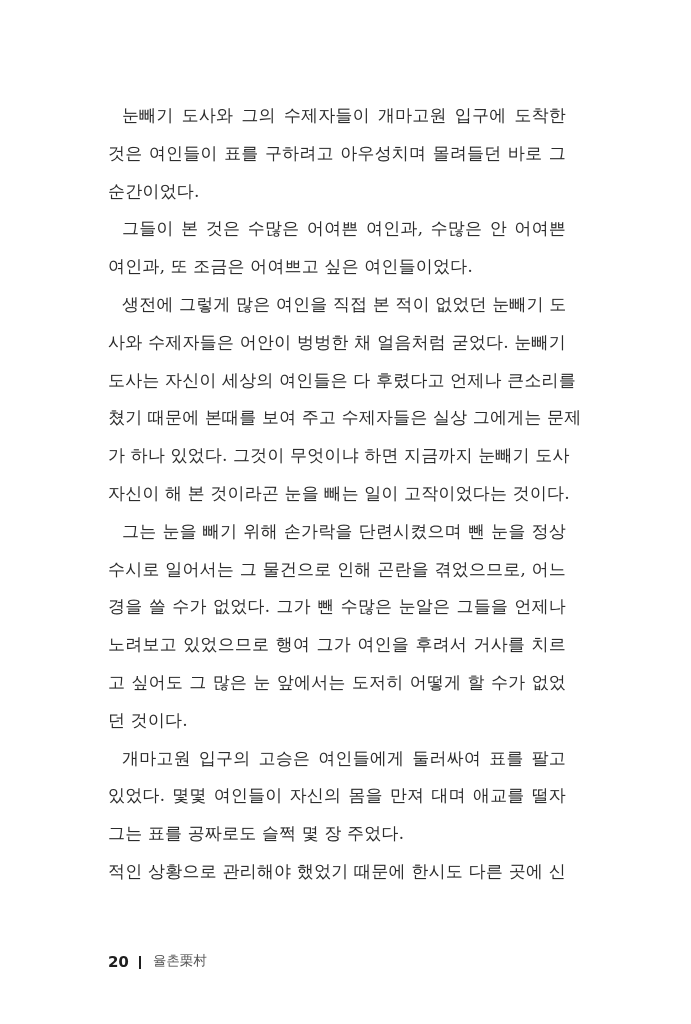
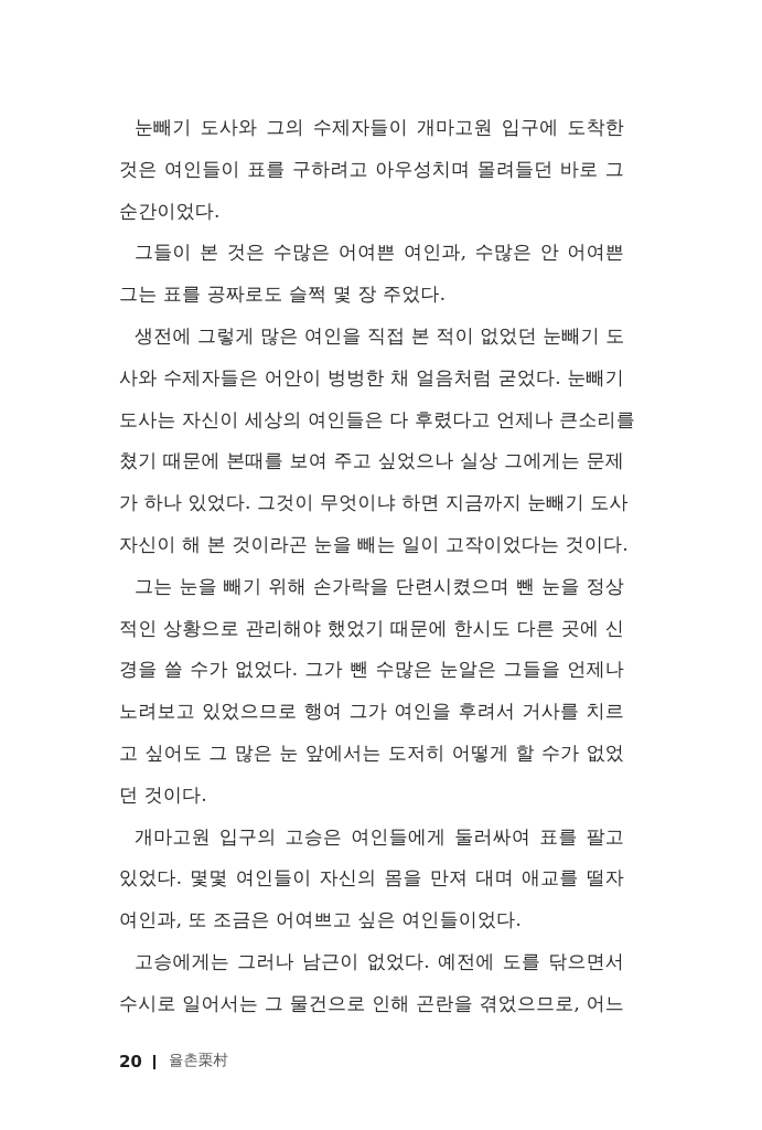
  눈빼기 도사와 그의 수제자들이 개마고원 입구에 도착한
  것은 여인들이 표를 구하려고 아우성치며 몰려들던 바로 그
  순간이었다.
  그들이 본 것은 수많은 어여쁜 여인과, 수많은 안 어여쁜
- 여인과, 또 조금은 어여쁘고 싶은 여인들이었다.
+ 그는 표를 공짜로도 슬쩍 몇 장 주었다.
  생전에 그렇게 많은 여인을 직접 본 적이 없었던 눈빼기 도
  사와 수제자들은 어안이 벙벙한 채 얼음처럼 굳었다. 눈빼기
  도사는 자신이 세상의 여인들은 다 후렸다고 언제나 큰소리를
- 쳤기 때문에 본때를 보여 주고 수제자들은 실상 그에게는 문제
+ 쳤기 때문에 본때를 보여 주고 싶었으나 실상 그에게는 문제
  가 하나 있었다. 그것이 무엇이냐 하면 지금까지 눈빼기 도사
  자신이 해 본 것이라곤 눈을 빼는 일이 고작이었다는 것이다.
  그는 눈을 빼기 위해 손가락을 단련시켰으며 뺀 눈을 정상
- 수시로 일어서는 그 물건으로 인해 곤란을 겪었으므로, 어느
+ 적인 상황으로 관리해야 했었기 때문에 한시도 다른 곳에 신
  경을 쓸 수가 없었다. 그가 뺀 수많은 눈알은 그들을 언제나
  노려보고 있었으므로 행여 그가 여인을 후려서 거사를 치르
  고 싶어도 그 많은 눈 앞에서는 도저히 어떻게 할 수가 없었
  던 것이다.
  개마고원 입구의 고승은 여인들에게 둘러싸여 표를 팔고
  있었다. 몇몇 여인들이 자신의 몸을 만져 대며 애교를 떨자
- 그는 표를 공짜로도 슬쩍 몇 장 주었다.
+ 여인과, 또 조금은 어여쁘고 싶은 여인들이었다.
+ 고승에게는 그러나 남근이 없었다. 예전에 도를 닦으면서
- 적인 상황으로 관리해야 했었기 때문에 한시도 다른 곳에 신
+ 수시로 일어서는 그 물건으로 인해 곤란을 겪었으므로, 어느
  20
  율촌栗村
